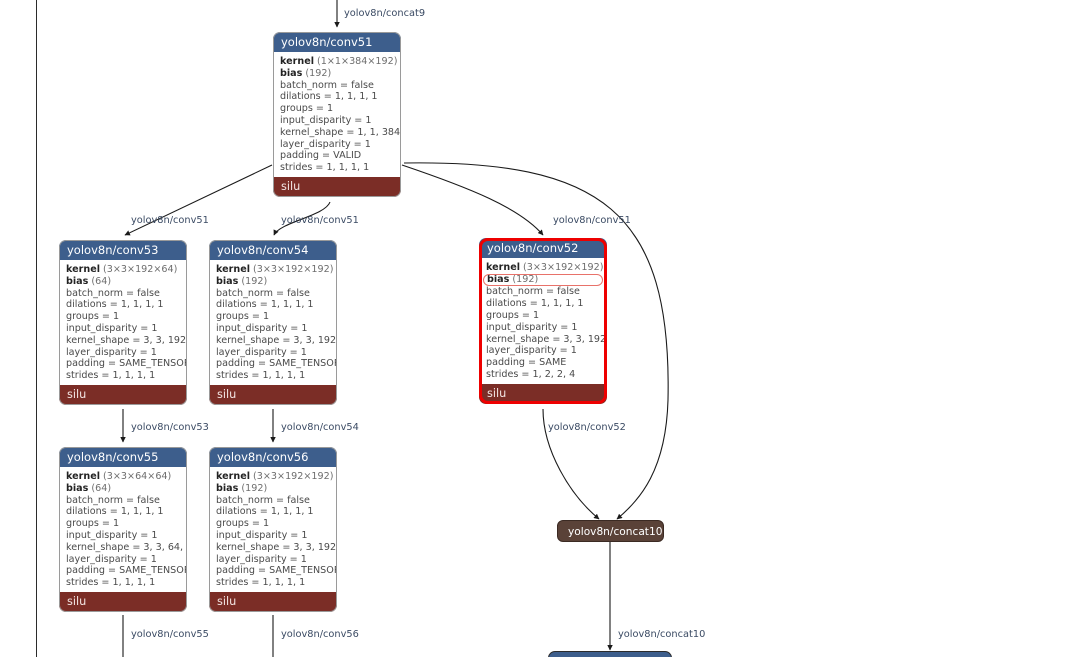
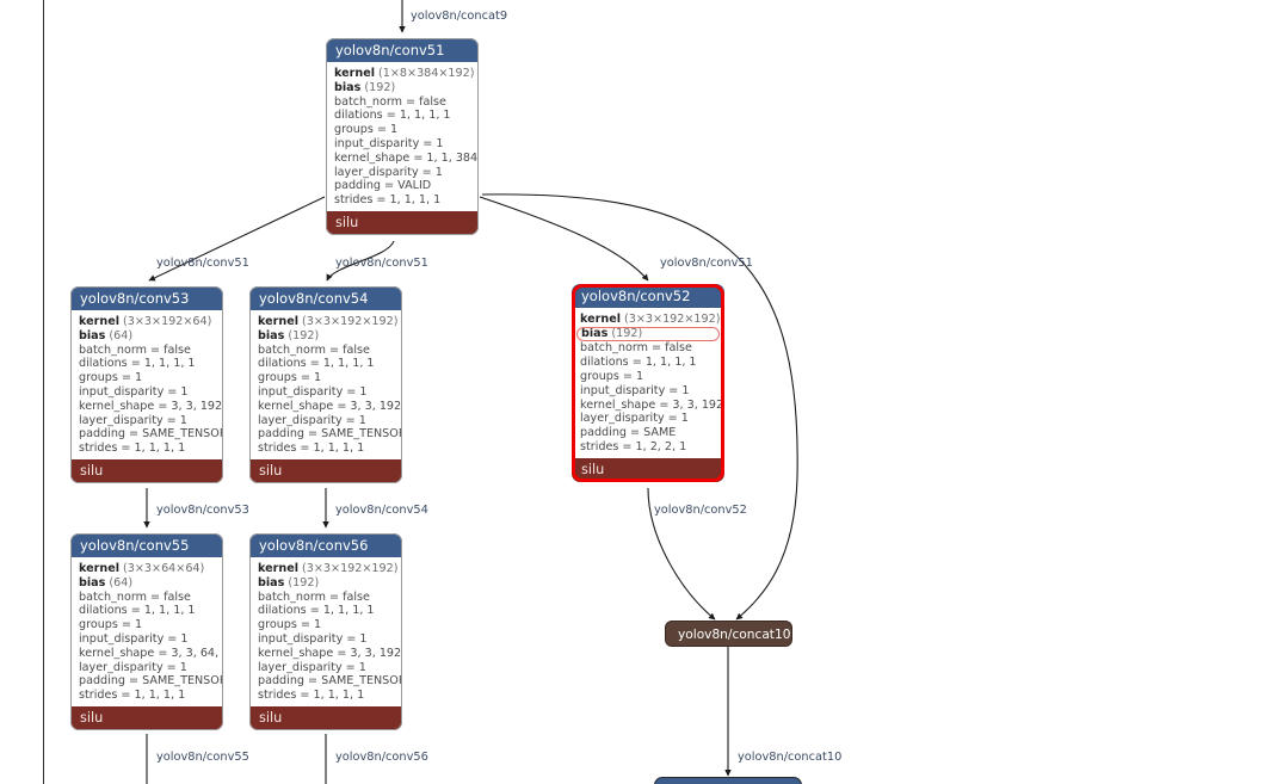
  yolov8n/concat9
  yolov8n/conv51
  yolov8n/conv51
  yolov8n/conv51
  yolov8n/conv53
  yolov8n/conv54
  yolov8n/conv52
  yolov8n/conv55
  yolov8n/conv56
  yolov8n/concat10
  yolov8n/conv51
- kernel (1×1×384×192)
+ kernel (1×8×384×192)
  bias (192)
  batch_norm = false
  dilations = 1, 1, 1, 1
  groups = 1
  input_disparity = 1
  kernel_shape = 1, 1, 384
  layer_disparity = 1
  padding = VALID
  strides = 1, 1, 1, 1
  silu
  yolov8n/conv53
  kernel (3×3×192×64)
  bias (64)
  batch_norm = false
  dilations = 1, 1, 1, 1
  groups = 1
  input_disparity = 1
  kernel_shape = 3, 3, 192
  layer_disparity = 1
  padding = SAME_TENSO
  strides = 1, 1, 1, 1
  silu
  yolov8n/conv54
  kernel (3×3×192×192)
  bias (192)
  batch_norm = false
  dilations = 1, 1, 1, 1
  groups = 1
  input_disparity = 1
  kernel_shape = 3, 3, 192
  layer_disparity = 1
  padding = SAME_TENSO
  strides = 1, 1, 1, 1
  silu
  yolov8n/conv52
  kernel (3×3×192×192)
  bias (192)
  batch_norm = false
  dilations = 1, 1, 1, 1
  groups = 1
  input_disparity = 1
  kernel_shape = 3, 3, 192
  layer_disparity = 1
  padding = SAME
- strides = 1, 2, 2, 4
+ strides = 1, 2, 2, 1
  silu
  yolov8n/conv55
  kernel (3×3×64×64)
  bias (64)
  batch_norm = false
  dilations = 1, 1, 1, 1
  groups = 1
  input_disparity = 1
  kernel_shape = 3, 3, 64,
  layer_disparity = 1
  padding = SAME_TENSO
  strides = 1, 1, 1, 1
  silu
  yolov8n/conv56
  kernel (3×3×192×192)
  bias (192)
  batch_norm = false
  dilations = 1, 1, 1, 1
  groups = 1
  input_disparity = 1
  kernel_shape = 3, 3, 192
  layer_disparity = 1
  padding = SAME_TENSO
  strides = 1, 1, 1, 1
  silu
  yolov8n/concat10
